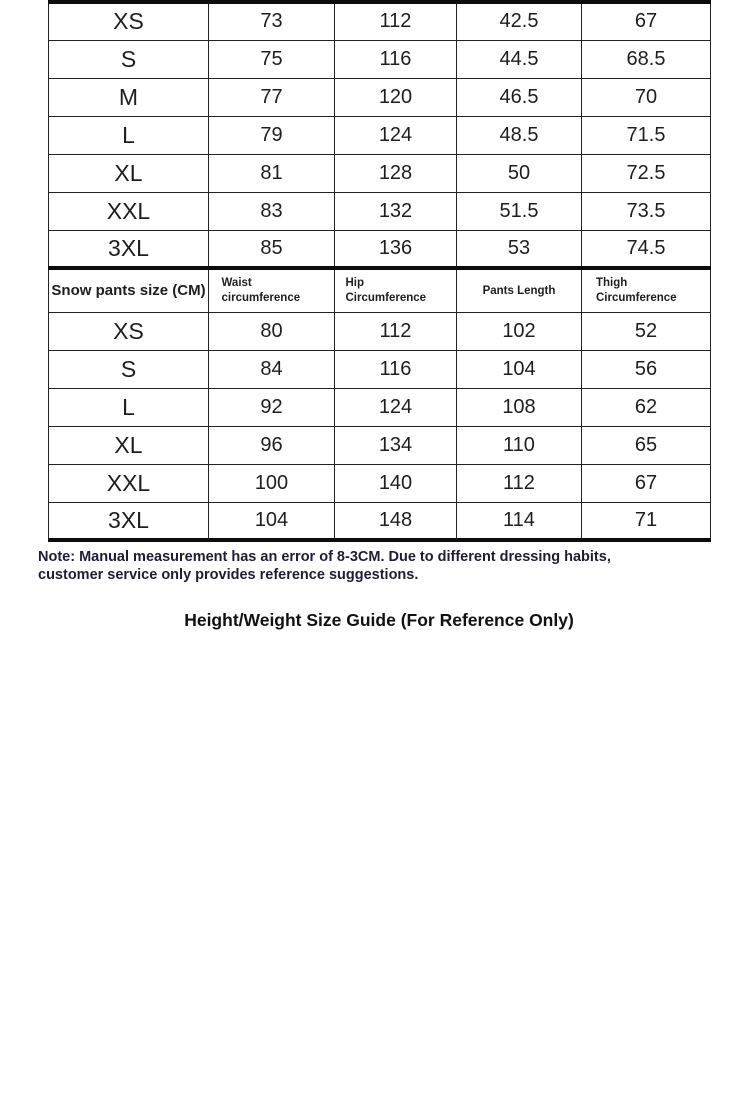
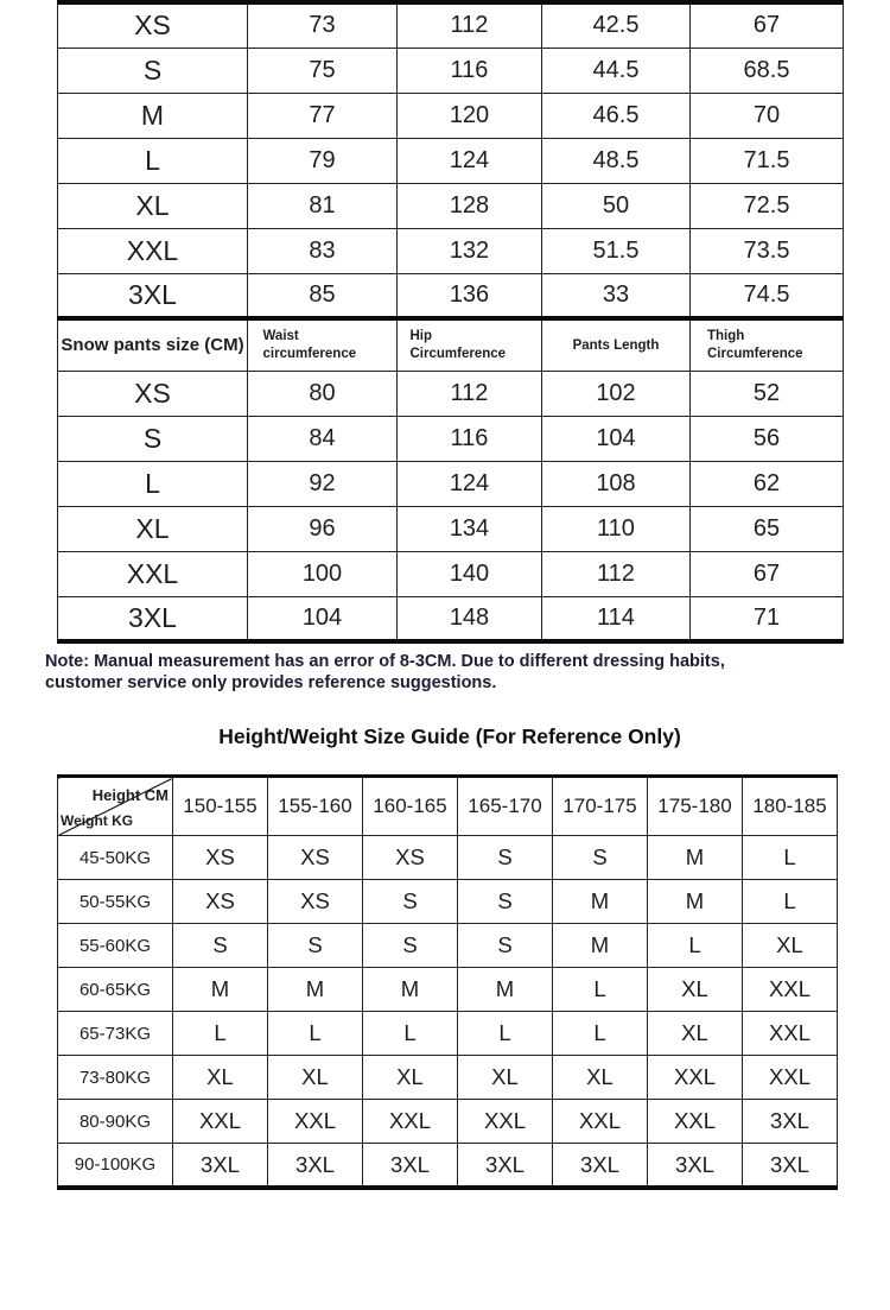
  XS	73	112	42.5	67
  S	75	116	44.5	68.5
  M	77	120	46.5	70
  L	79	124	48.5	71.5
  XL	81	128	50	72.5
  XXL	83	132	51.5	73.5
- 3XL	85	136	53	74.5
+ 3XL	85	136	33	74.5
  Snow pants size (CM)	Waist circumference	Hip Circumference	Pants Length	Thigh Circumference
  XS	80	112	102	52
  S	84	116	104	56
  L	92	124	108	62
  XL	96	134	110	65
  XXL	100	140	112	67
  3XL	104	148	114	71
  Note: Manual measurement has an error of 8-3CM. Due to different dressing habits, customer service only provides reference suggestions.
  Height/Weight Size Guide (For Reference Only)
+ Height CM Weight KG	150-155	155-160	160-165	165-170	170-175	175-180	180-185
+ 45-50KG	XS	XS	XS	S	S	M	L
+ 50-55KG	XS	XS	S	S	M	M	L
+ 55-60KG	S	S	S	S	M	L	XL
+ 60-65KG	M	M	M	M	L	XL	XXL
+ 65-73KG	L	L	L	L	L	XL	XXL
+ 73-80KG	XL	XL	XL	XL	XL	XXL	XXL
+ 80-90KG	XXL	XXL	XXL	XXL	XXL	XXL	3XL
+ 90-100KG	3XL	3XL	3XL	3XL	3XL	3XL	3XL
